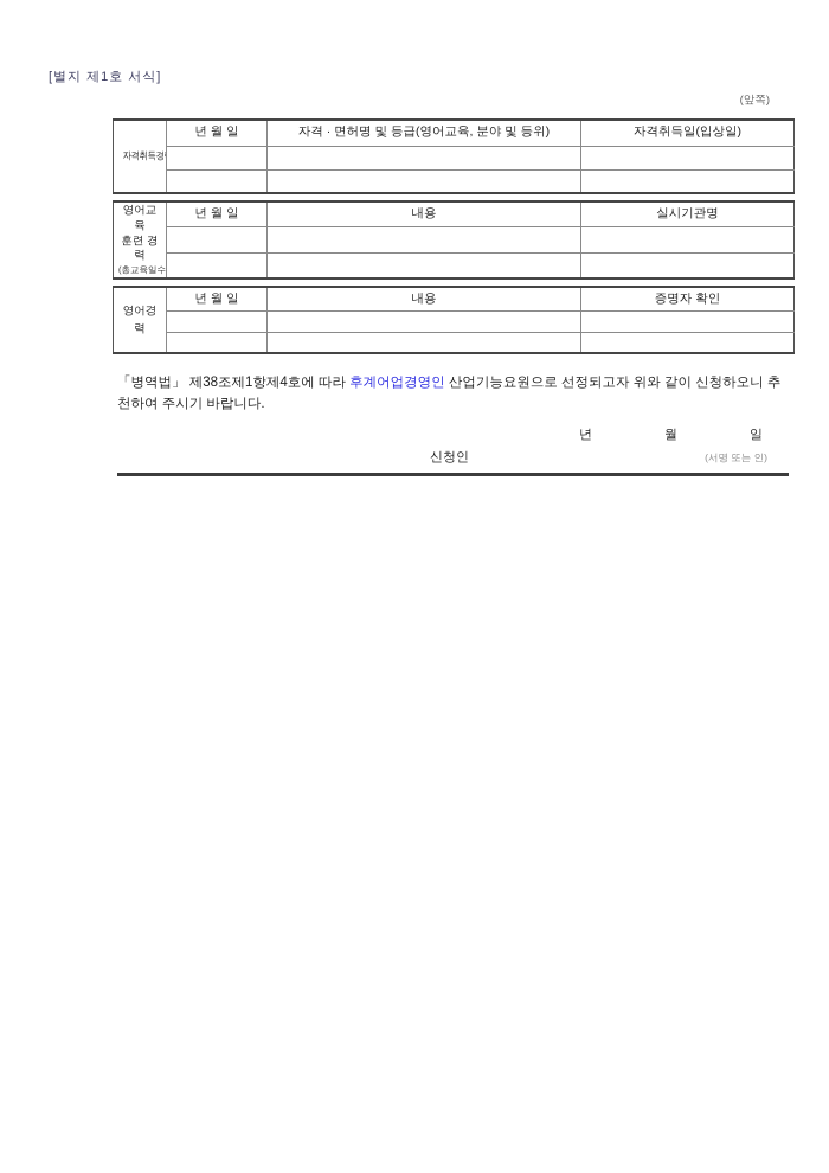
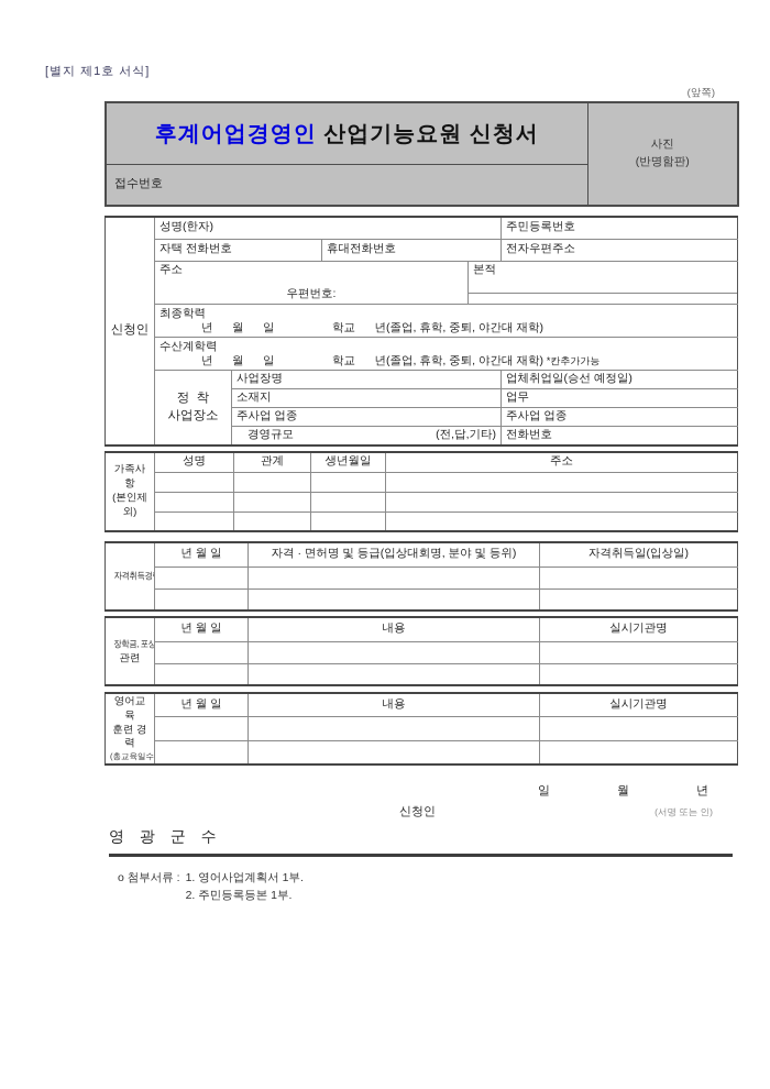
  [별지 제1호 서식]
  (앞쪽)
+ 후계어업경영인 산업기능요원 신청서	사진 (반명함판)
+ 접수번호
+ 신청인	성명(한자)	주민등록번호
+ 자택 전화번호	휴대전화번호	전자우편주소
+ 주소 우편번호:	본적
+ 최종학력 년 월 일 학교 년(졸업, 휴학, 중퇴, 야간대 재학)
+ 수산계학력 년 월 일 학교 년(졸업, 휴학, 중퇴, 야간대 재학) *칸추가가능
+ 정 착 사업장소	사업장명	업체취업일(승선 예정일)
+ 소재지	업무
+ 주사업 업종	주사업 업종
+ 경영규모 (전,답,기타)	전화번호
+ 가족사항 (본인제외)	성명	관계	생년월일	주소
- 자격취득경	년 월 일	자격 · 면허명 및 등급(영어교육, 분야 및 등위)	자격취득일(입상일)
+ 자격취득경	년 월 일	자격 · 면허명 및 등급(입상대회명, 분야 및 등위)	자격취득일(입상일)
+ 장학금, 포상 관련	년 월 일	내용	실시기관명
  영어교육 훈련 경력 (총교육일수	년 월 일	내용	실시기관명
- 영어경력	년 월 일	내용	증명자 확인
- 「병역법」 제38조제1항제4호에 따라 후계어업경영인 산업기능요원으로 선정되고자 위와 같이 신청하오니 추천하여 주시기 바랍니다.
- 년
+ 일
  월
- 일
+ 년
  신청인
  (서명 또는 인)
+ 영 광 군 수
+ o 첨부서류 :
+ 1. 영어사업계획서 1부.
+ 2. 주민등록등본 1부.
